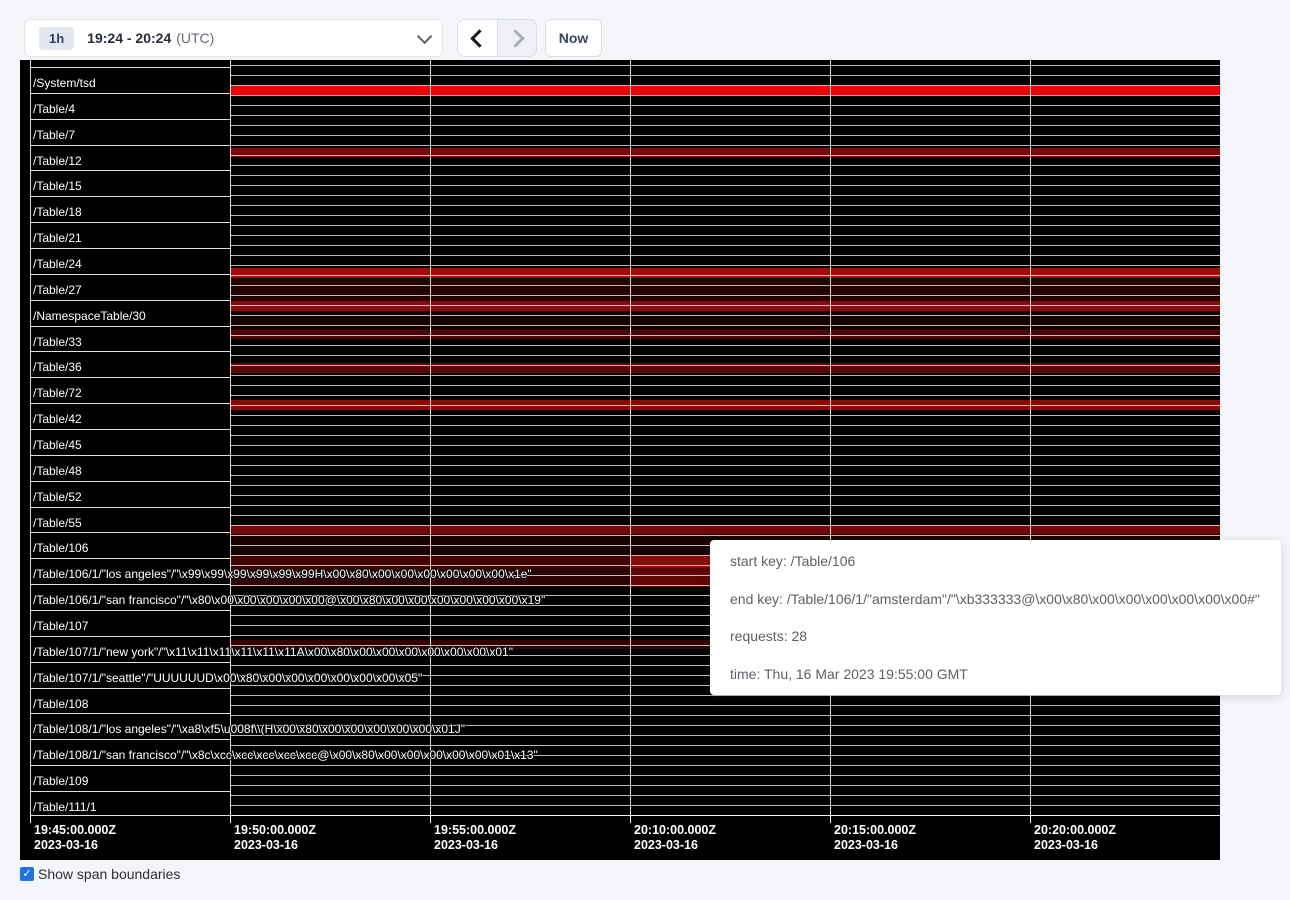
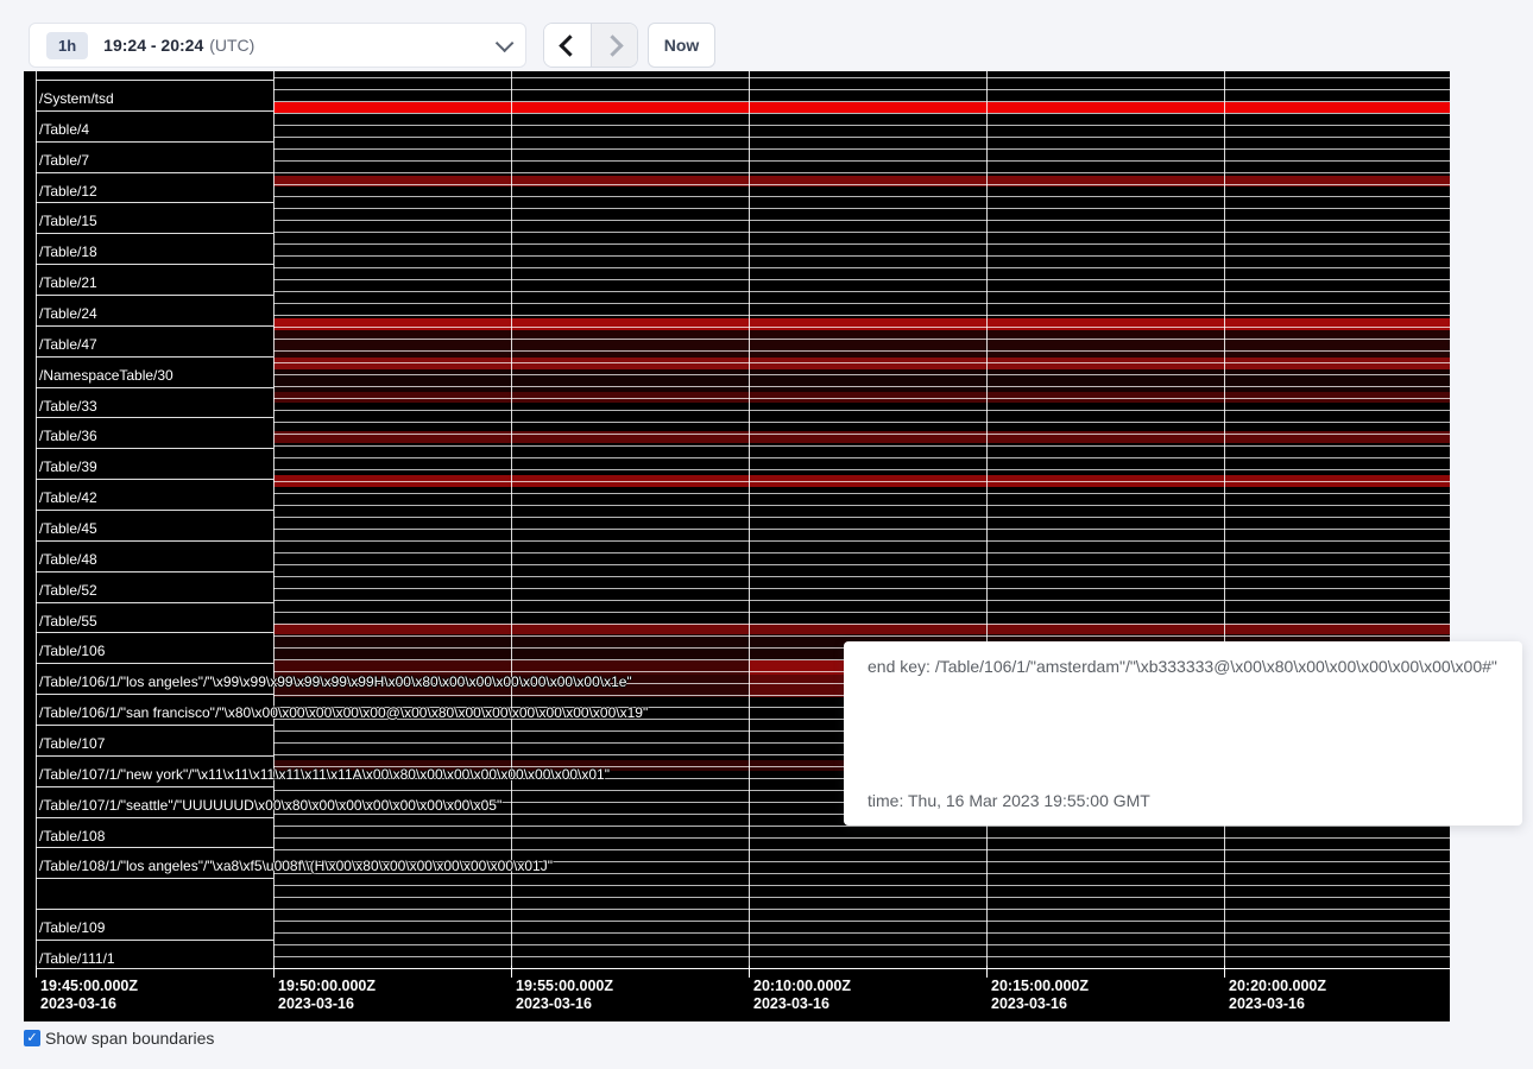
  1h
  19:24 - 20:24
  (UTC)
  Now
  19:45:00.000Z
  2023-03-16
  19:50:00.000Z
  2023-03-16
  19:55:00.000Z
  2023-03-16
  20:10:00.000Z
  2023-03-16
  20:15:00.000Z
  2023-03-16
  20:20:00.000Z
  2023-03-16
  /System/tsd
  /Table/4
  /Table/7
  /Table/12
  /Table/15
  /Table/18
  /Table/21
  /Table/24
- /Table/27
+ /Table/47
  /NamespaceTable/30
  /Table/33
  /Table/36
- /Table/72
+ /Table/39
  /Table/42
  /Table/45
  /Table/48
  /Table/52
  /Table/55
  /Table/106
  /Table/106/1/"los angeles"/"\x99\x99\x99\x99\x99\x99H\x00\x80\x00\x00\x00\x00\x00\x00\x1e"
  /Table/106/1/"san francisco"/"\x80\x00\x00\x00\x00\x00@\x00\x80\x00\x00\x00\x00\x00\x00\x19"
  /Table/107
  /Table/107/1/"new york"/"\x11\x11\x11\x11\x11\x11A\x00\x80\x00\x00\x00\x00\x00\x00\x01"
  /Table/107/1/"seattle"/"UUUUUUD\x00\x80\x00\x00\x00\x00\x00\x00\x05"
  /Table/108
  /Table/108/1/"los angeles"/"\xa8\xf5\u008f\\(H\x00\x80\x00\x00\x00\x00\x00\x01J"
- /Table/108/1/"san francisco"/"\x8c\xcc\xcc\xcc\xcc\xcc@\x00\x80\x00\x00\x00\x00\x00\x01\x13"
  /Table/109
  /Table/111/1
- start key: /Table/106
  end key: /Table/106/1/"amsterdam"/"\xb333333@\x00\x80\x00\x00\x00\x00\x00\x00#"
- requests: 28
  time: Thu, 16 Mar 2023 19:55:00 GMT
  ✓
  Show span boundaries
